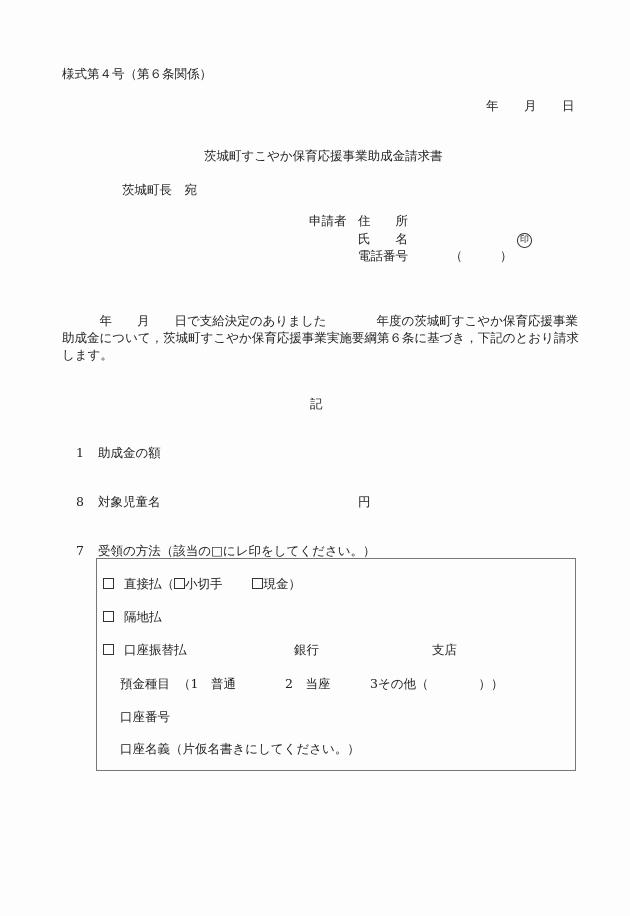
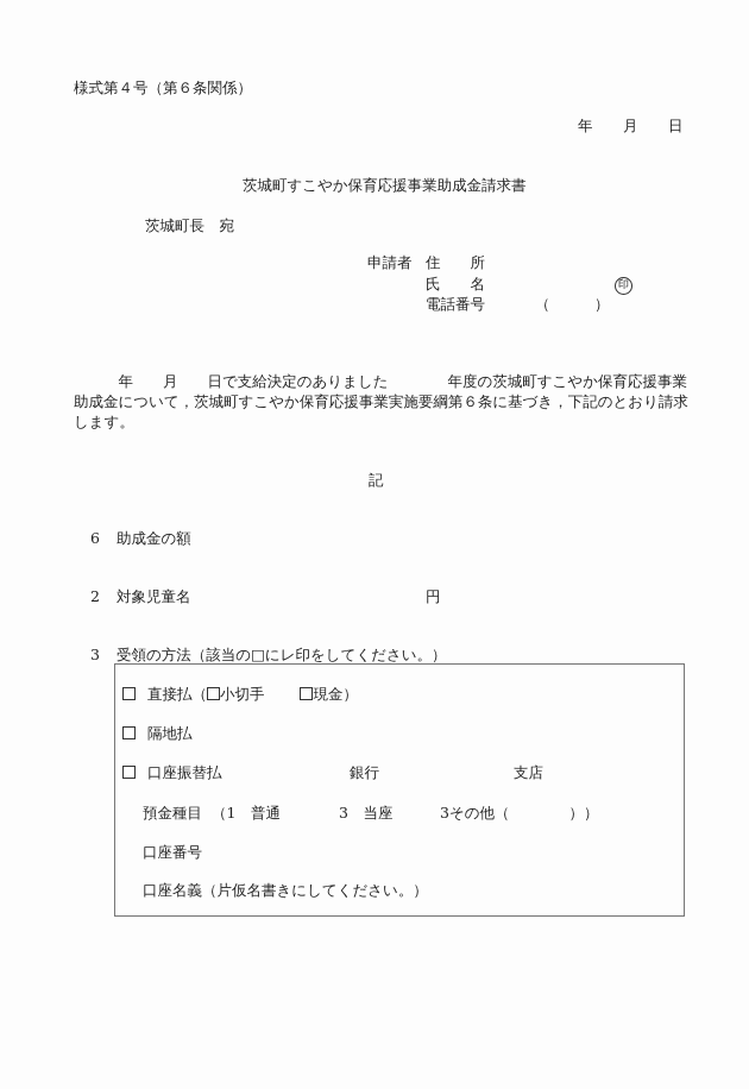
  様式第４号（第６条関係）
  年
  月
  日
  茨城町すこやか保育応援事業助成金請求書
  茨城町長 宛
  申請者
  住 所
  氏 名
  印
  電話番号
  （ ）
  年 月 日で支給決定のありました 年度の茨城町すこやか保育応援事業
  助成金について，茨城町すこやか保育応援事業実施要綱第６条に基づき，下記のとおり請求
  します。
  記
- 1
+ 6
  助成金の額
- 8
+ 2
  対象児童名
  円
- 7
+ 3
  受領の方法（該当の□にレ印をしてください。）
  直接払（ 小切手 現金）
  隔地払
  口座振替払
  銀行
  支店
  預金種目
  （1 普通
- 2 当座
+ 3 当座
  3その他（ ））
  口座番号
  口座名義（片仮名書きにしてください。）
